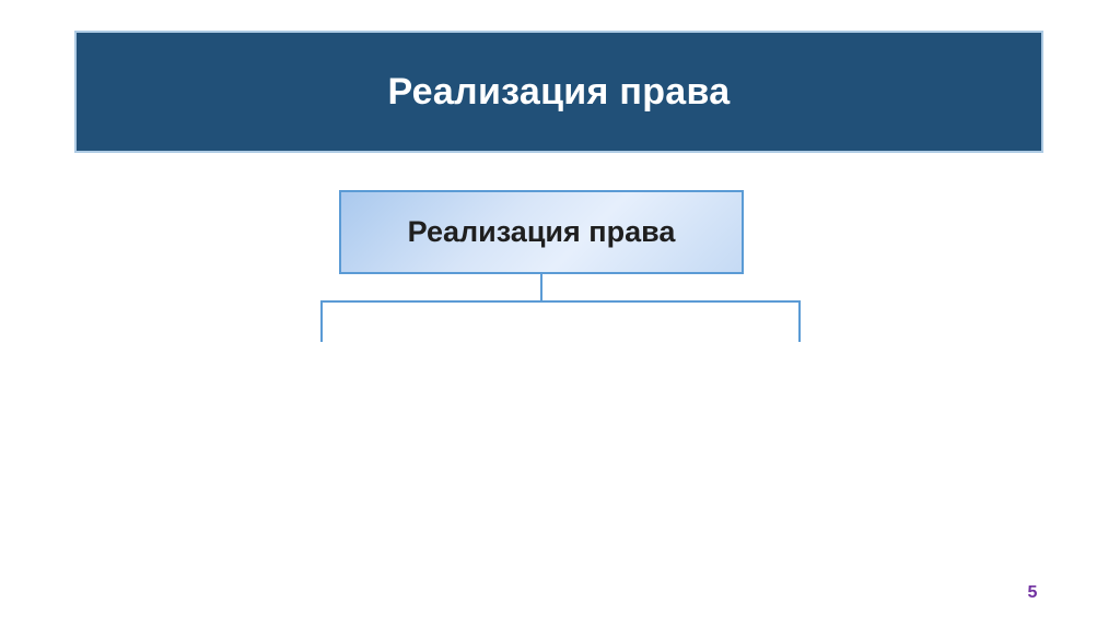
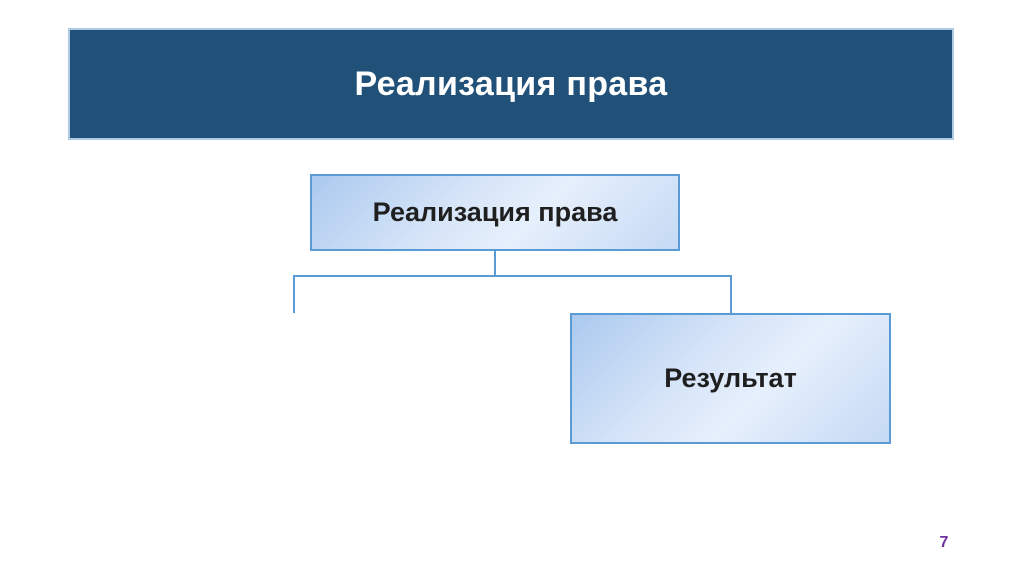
  Реализация права
  Реализация права
+ Результат
- 5
+ 7
